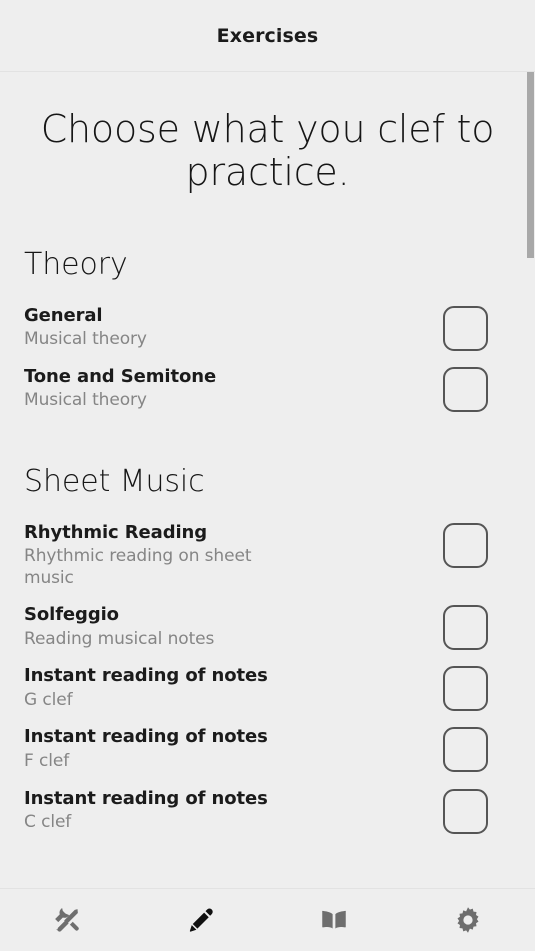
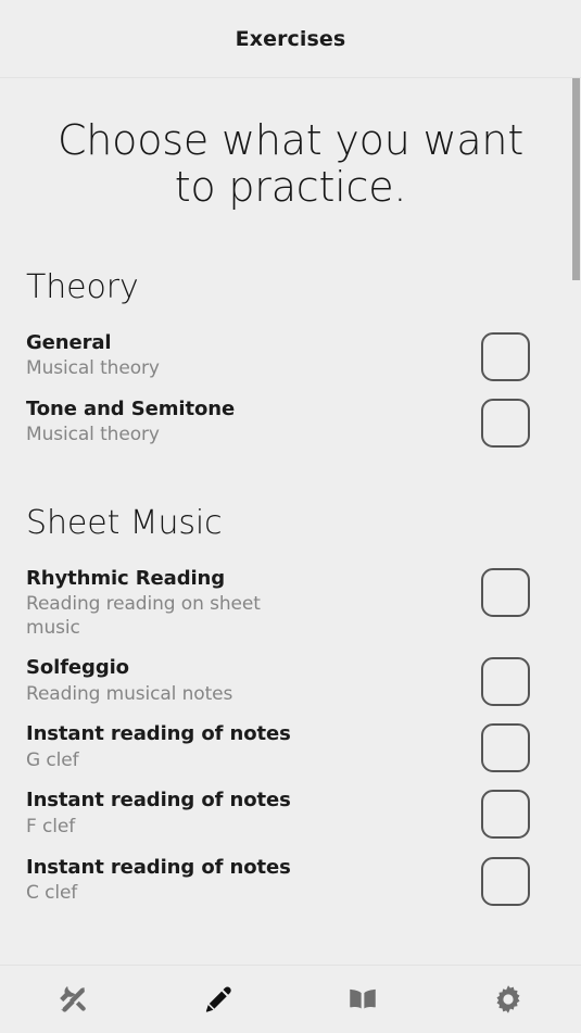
  Exercises
- Choose what you clef to practice.
+ Choose what you want to practice.
  Theory
  General
  Musical theory
  Tone and Semitone
  Musical theory
  Sheet Music
  Rhythmic Reading
- Rhythmic reading on sheet music
+ Reading reading on sheet music
  Solfeggio
  Reading musical notes
  Instant reading of notes
  G clef
  Instant reading of notes
  F clef
  Instant reading of notes
  C clef
